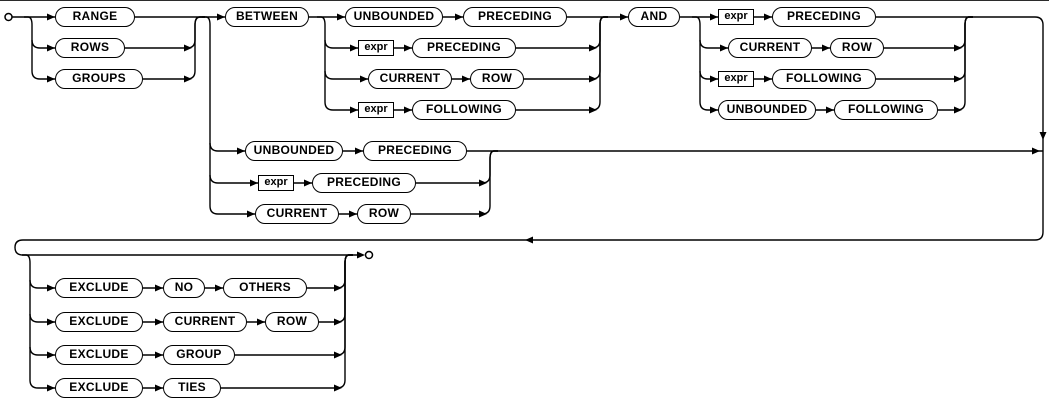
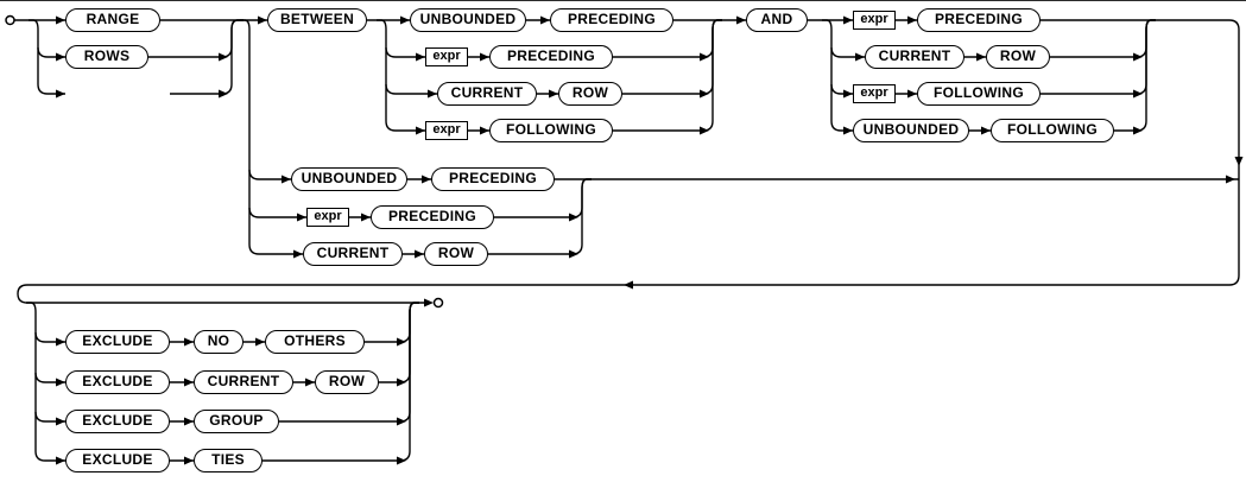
  RANGE
  ROWS
- GROUPS
  BETWEEN
  UNBOUNDED
  PRECEDING
  expr
  PRECEDING
  CURRENT
  ROW
  expr
  FOLLOWING
  AND
  expr
  PRECEDING
  CURRENT
  ROW
  expr
  FOLLOWING
  UNBOUNDED
  FOLLOWING
  UNBOUNDED
  PRECEDING
  expr
  PRECEDING
  CURRENT
  ROW
  EXCLUDE
  NO
  OTHERS
  EXCLUDE
  CURRENT
  ROW
  EXCLUDE
  GROUP
  EXCLUDE
  TIES
